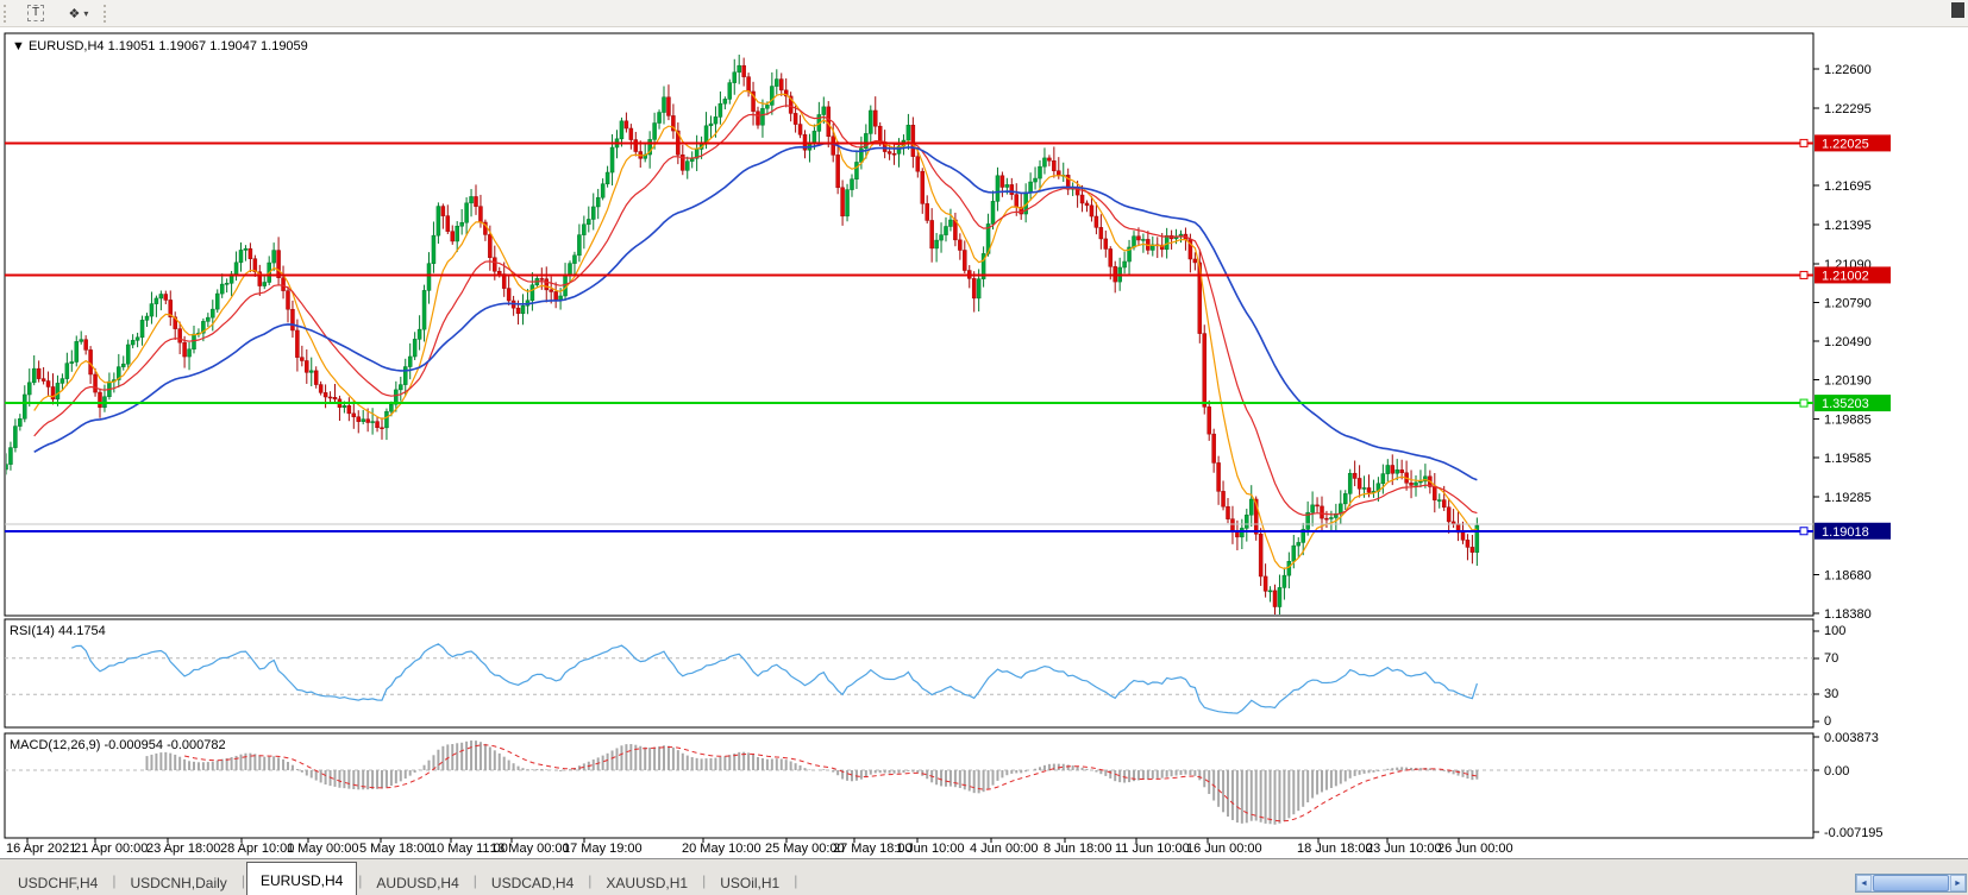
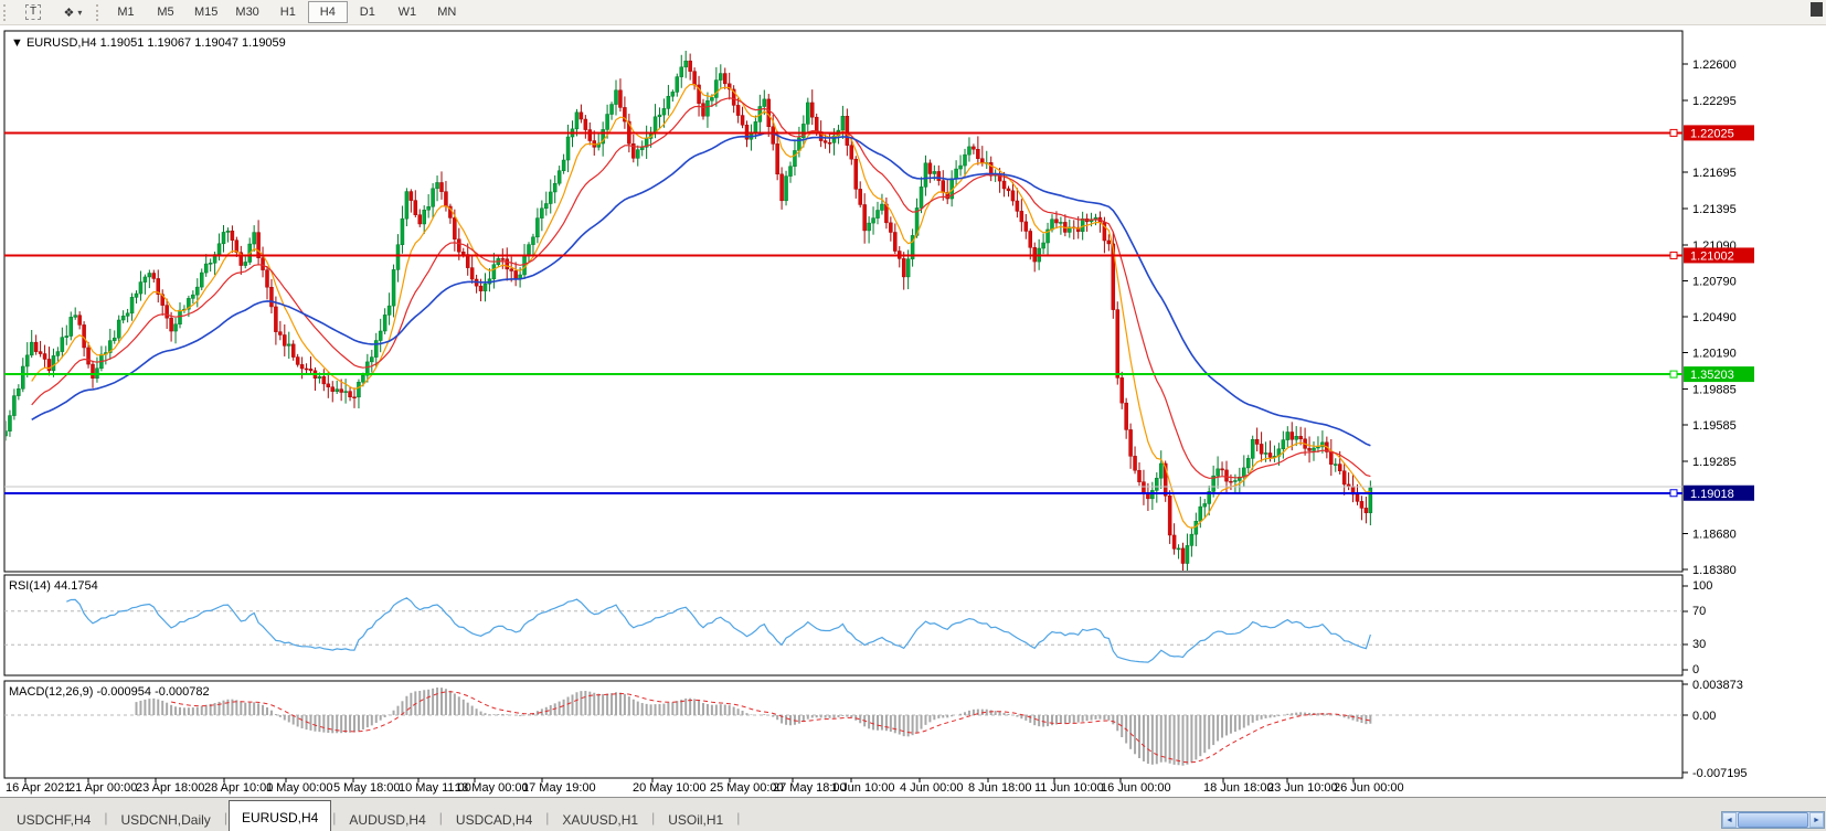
  T
  ❖
  ▾
+ M1
+ M5
+ M15
+ M30
+ H1
+ H4
+ D1
+ W1
+ MN
  1.22600
  1.22295
  1.21695
  1.21395
  1.21090
  1.20790
  1.20490
  1.20190
  1.19885
  1.19585
  1.19285
  1.18680
  1.18380
  1.22025
  1.21002
  1.35203
  1.19018
  100
  70
  30
  0
  0.003873
  0.00
  -0.007195
  16 Apr 2021
  21 Apr 00:00
  23 Apr 18:00
  28 Apr 10:00
  1 May 00:00
  5 May 18:00
  10 May 11:00
  13 May 00:00
  17 May 19:00
  20 May 10:00
  25 May 00:00
  27 May 18:00
  1 Jun 10:00
  4 Jun 00:00
  8 Jun 18:00
  11 Jun 10:00
  16 Jun 00:00
  18 Jun 18:00
  23 Jun 10:00
  26 Jun 00:00
  ▼ EURUSD,H4 1.19051 1.19067 1.19047 1.19059
  RSI(14) 44.1754
  MACD(12,26,9) -0.000954 -0.000782
  USDCHF,H4
  |
  USDCNH,Daily
  |
  EURUSD,H4
  |
  AUDUSD,H4
  |
  USDCAD,H4
  |
  XAUUSD,H1
  |
  USOil,H1
  |
